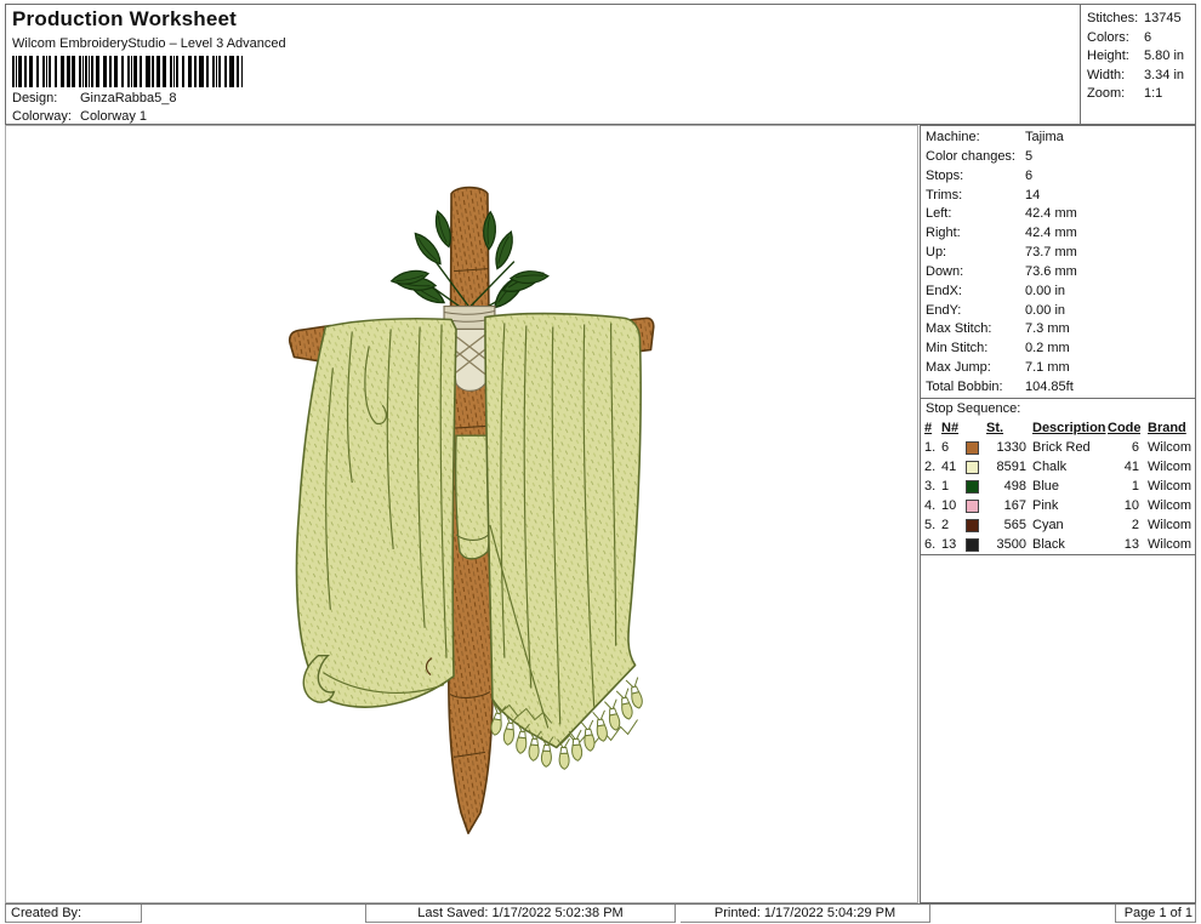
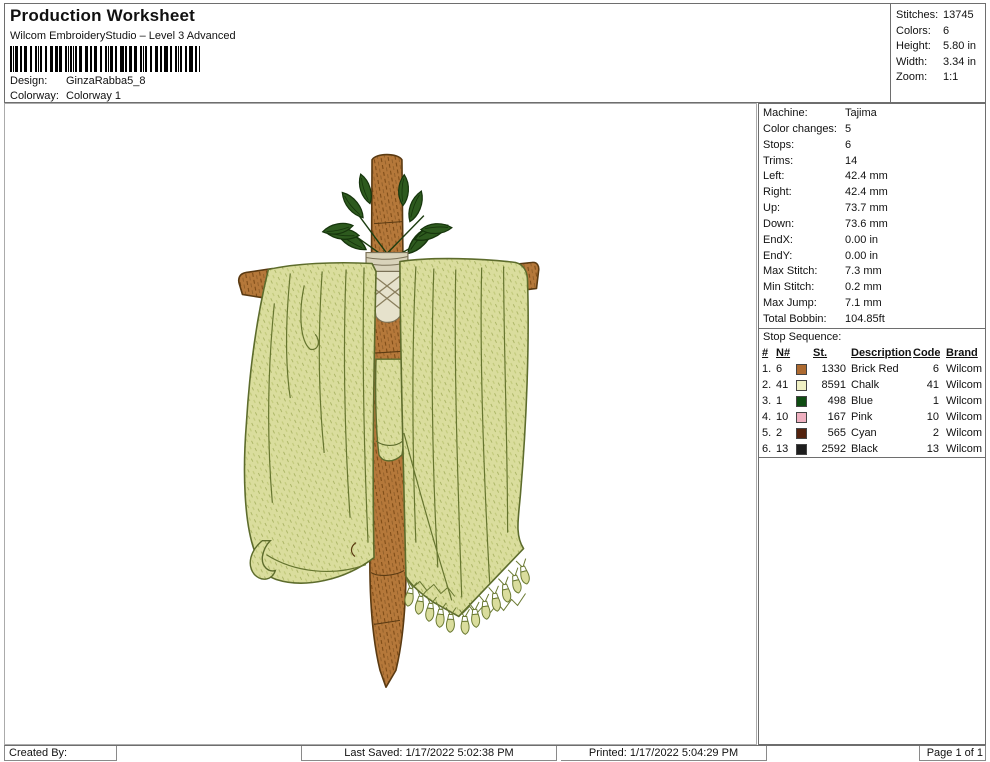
  Production Worksheet
  Wilcom EmbroideryStudio – Level 3 Advanced
  Design: GinzaRabba5_8
  Colorway: Colorway 1
  Stitches: 13745
  Colors: 6
  Height: 5.80 in
  Width: 3.34 in
  Zoom: 1:1
  Machine: Tajima
  Color changes: 5
  Stops: 6
  Trims: 14
  Left: 42.4 mm
  Right: 42.4 mm
  Up: 73.7 mm
  Down: 73.6 mm
  EndX: 0.00 in
  EndY: 0.00 in
  Max Stitch: 7.3 mm
  Min Stitch: 0.2 mm
  Max Jump: 7.1 mm
  Total Bobbin: 104.85ft
  Stop Sequence:
  #	N#		St.	Description	Code	Brand
  1.	6		1330	Brick Red	6	Wilcom
  2.	41		8591	Chalk	41	Wilcom
  3.	1		498	Blue	1	Wilcom
  4.	10		167	Pink	10	Wilcom
  5.	2		565	Cyan	2	Wilcom
- 6.	13		3500	Black	13	Wilcom
+ 6.	13		2592	Black	13	Wilcom
  Created By:
  Last Saved: 1/17/2022 5:02:38 PM
  Printed: 1/17/2022 5:04:29 PM
  Page 1 of 1
